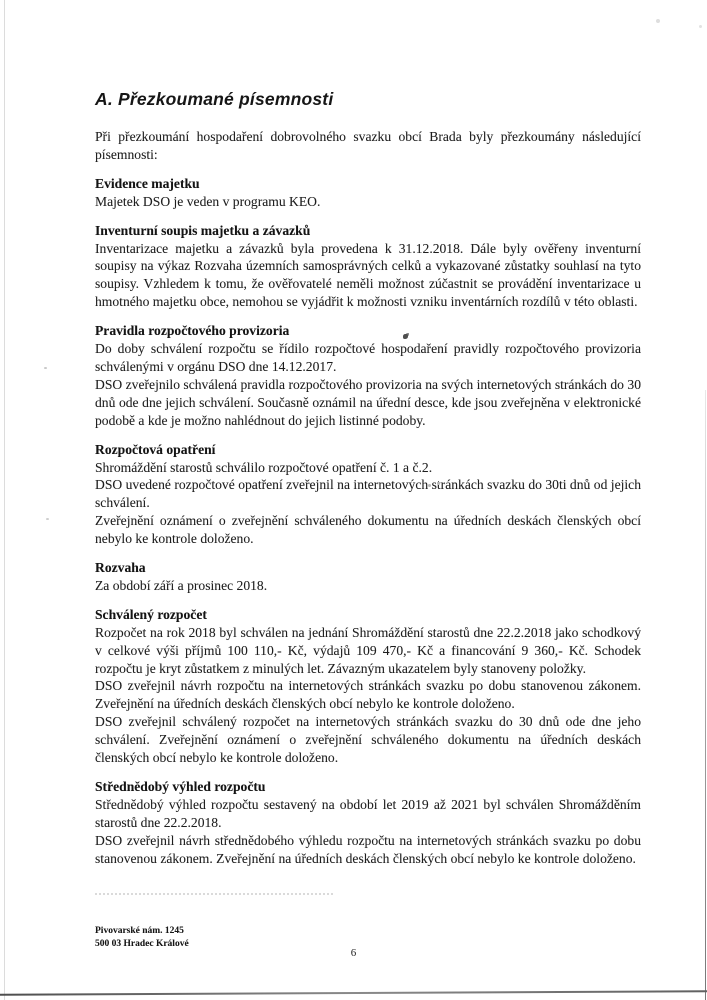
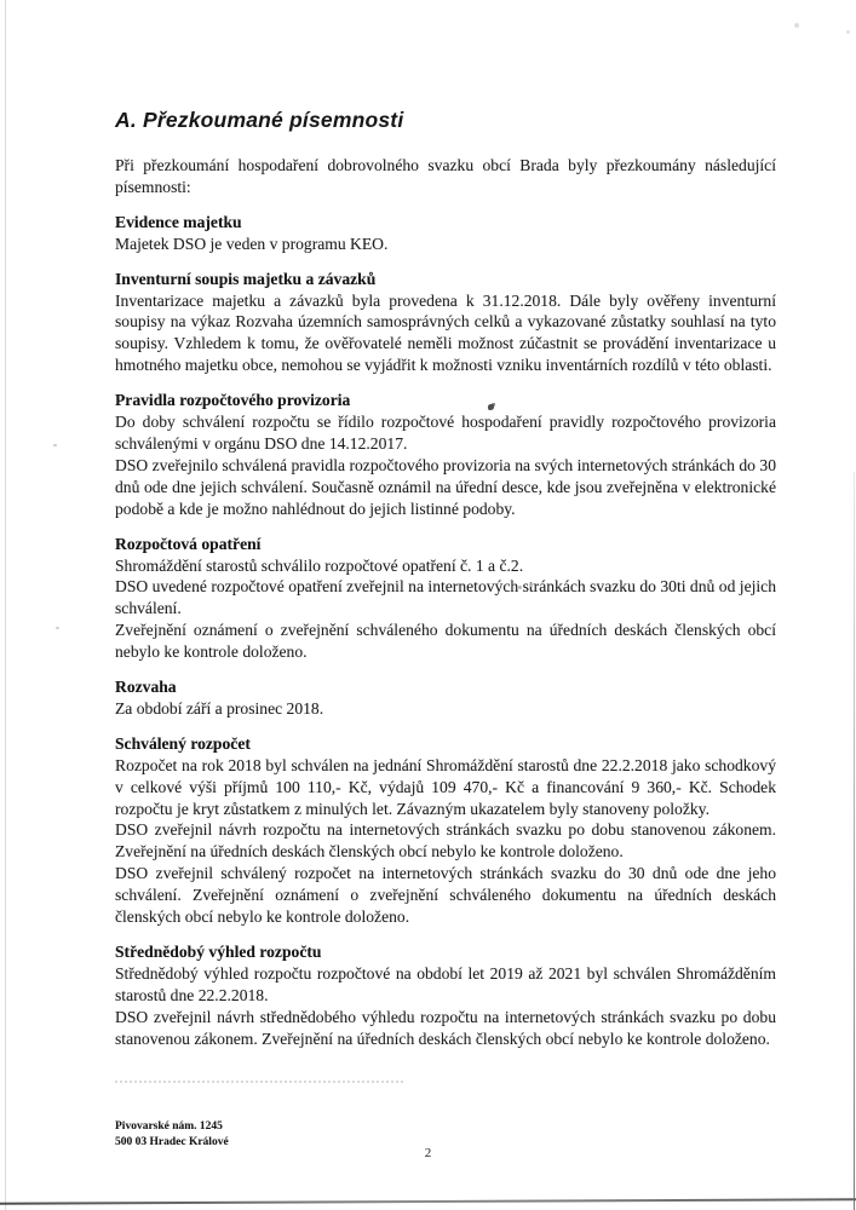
  A. Přezkoumané písemnosti
  Při přezkoumání hospodaření dobrovolného svazku obcí Brada byly přezkoumány následující písemnosti:
  Evidence majetku
  Majetek DSO je veden v programu KEO.
  Inventurní soupis majetku a závazků
  Inventarizace majetku a závazků byla provedena k 31.12.2018. Dále byly ověřeny inventurní soupisy na výkaz Rozvaha územních samosprávných celků a vykazované zůstatky souhlasí na tyto soupisy. Vzhledem k tomu, že ověřovatelé neměli možnost zúčastnit se provádění inventarizace u hmotného majetku obce, nemohou se vyjádřit k možnosti vzniku inventárních rozdílů v této oblasti.
  Pravidla rozpočtového provizoria
  Do doby schválení rozpočtu se řídilo rozpočtové hospodaření pravidly rozpočtového provizoria schválenými v orgánu DSO dne 14.12.2017.
  DSO zveřejnilo schválená pravidla rozpočtového provizoria na svých internetových stránkách do 30 dnů ode dne jejich schválení. Současně oznámil na úřední desce, kde jsou zveřejněna v elektronické podobě a kde je možno nahlédnout do jejich listinné podoby.
  Rozpočtová opatření
  Shromáždění starostů schválilo rozpočtové opatření č. 1 a č.2.
  DSO uvedené rozpočtové opatření zveřejnil na internetovýchánkách svazku do 30ti dnů od jejich schválení.
  Zveřejnění oznámení o zveřejnění schváleného dokumentu na úředních deskách členských obcí nebylo ke kontrole doloženo.
  Rozvaha
  Za období září a prosinec 2018.
  Schválený rozpočet
  Rozpočet na rok 2018 byl schválen na jednání Shromáždění starostů dne 22.2.2018 jako schodkový v celkové výši příjmů 100 110,- Kč, výdajů 109 470,- Kč a financování 9 360,- Kč. Schodek rozpočtu je kryt zůstatkem z minulých let. Závazným ukazatelem byly stanoveny položky.
  DSO zveřejnil návrh rozpočtu na internetových stránkách svazku po dobu stanovenou zákonem. Zveřejnění na úředních deskách členských obcí nebylo ke kontrole doloženo.
  DSO zveřejnil schválený rozpočet na internetových stránkách svazku do 30 dnů ode dne jeho schválení. Zveřejnění oznámení o zveřejnění schváleného dokumentu na úředních deskách členských obcí nebylo ke kontrole doloženo.
  Střednědobý výhled rozpočtu
- Střednědobý výhled rozpočtu sestavený na období let 2019 až 2021 byl schválen Shromážděním starostů dne 22.2.2018.
+ Střednědobý výhled rozpočtu rozpočtové na období let 2019 až 2021 byl schválen Shromážděním starostů dne 22.2.2018.
  DSO zveřejnil návrh střednědobého výhledu rozpočtu na internetových stránkách svazku po dobu stanovenou zákonem. Zveřejnění na úředních deskách členských obcí nebylo ke kontrole doloženo.
  Pivovarské nám. 1245
  500 03 Hradec Králové
- 6
+ 2
